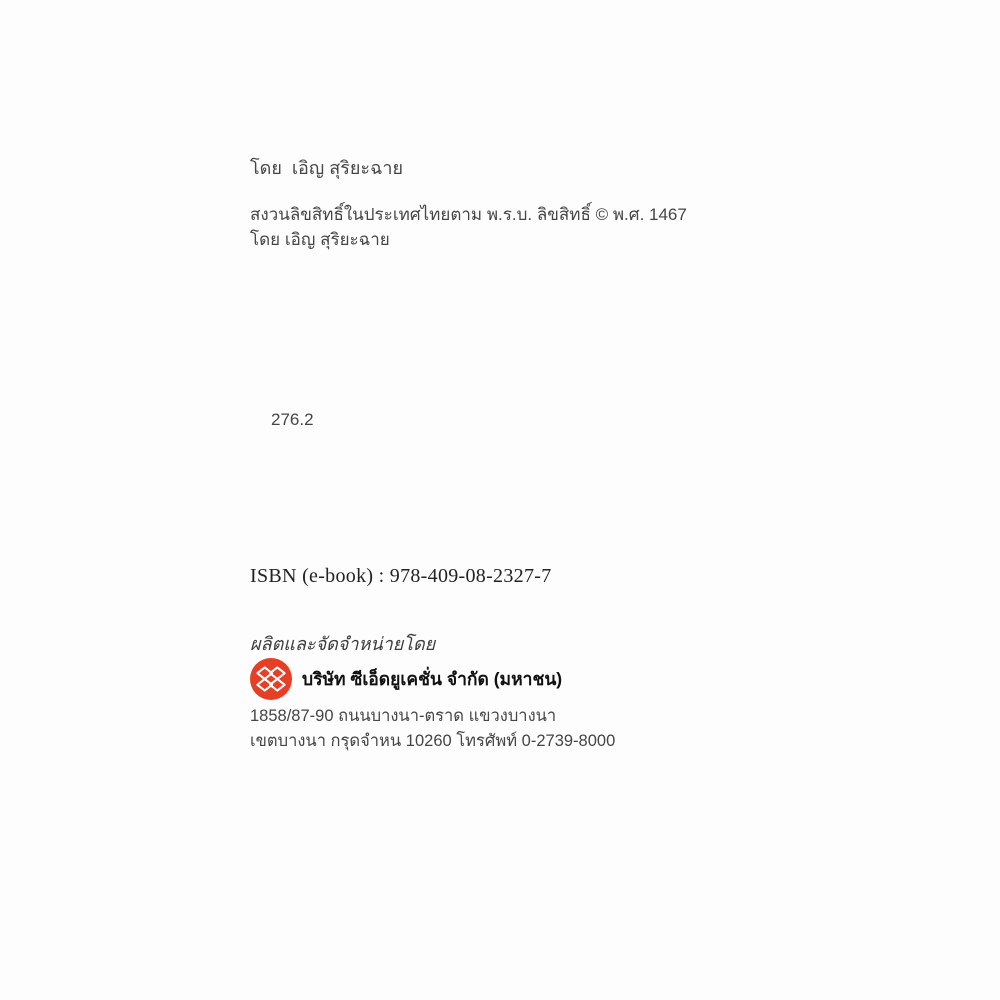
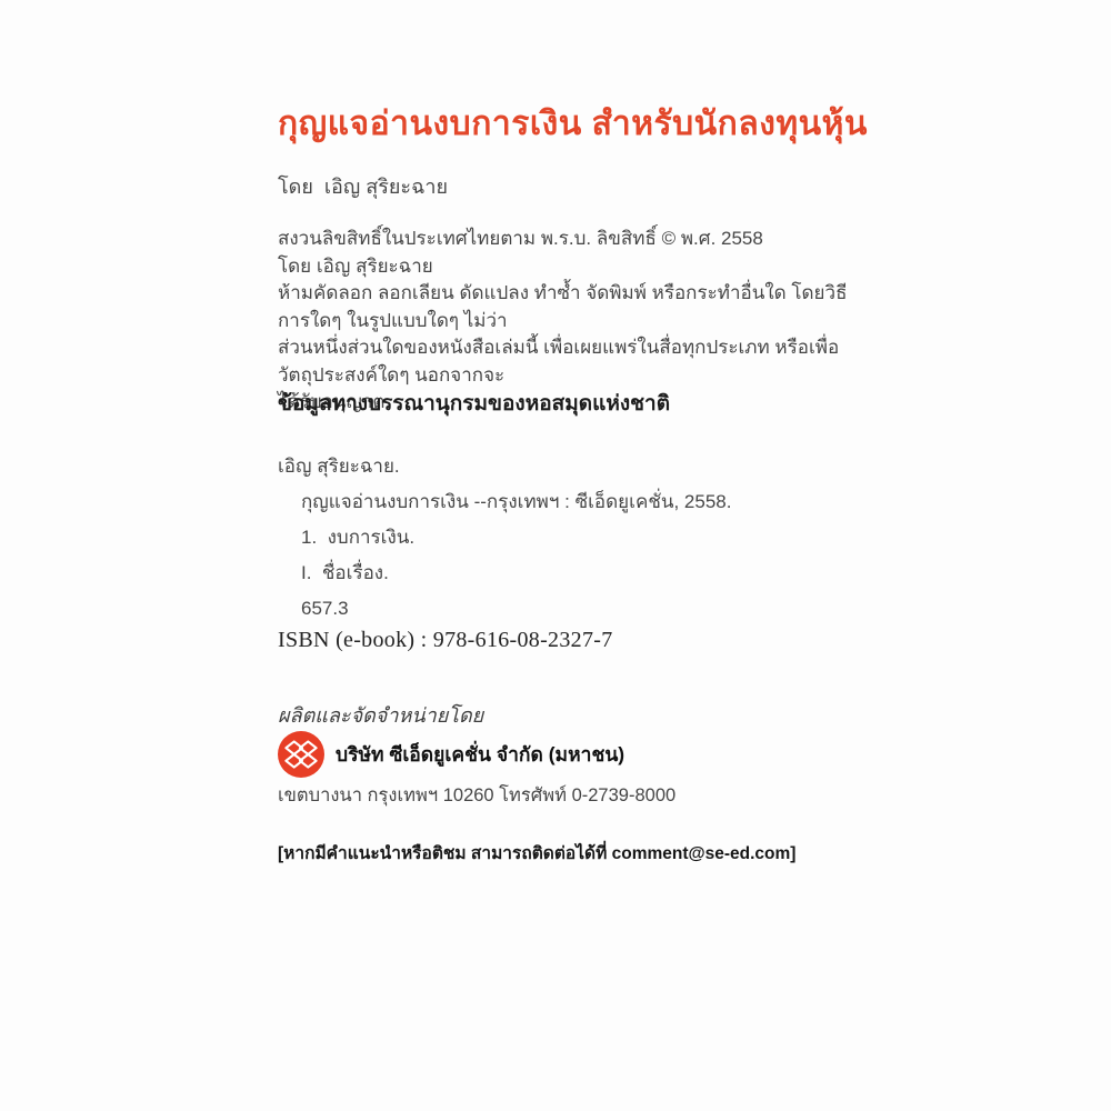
+ กุญแจอ่านงบการเงิน สำหรับนักลงทุนหุ้น
  โดย เอิญ สุริยะฉาย
- สงวนลิขสิทธิ์ในประเทศไทยตาม พ.ร.บ. ลิขสิทธิ์ © พ.ศ. 1467
+ สงวนลิขสิทธิ์ในประเทศไทยตาม พ.ร.บ. ลิขสิทธิ์ © พ.ศ. 2558
  โดย เอิญ สุริยะฉาย
+ ห้ามคัดลอก ลอกเลียน ดัดแปลง ทำซ้ำ จัดพิมพ์ หรือกระทำอื่นใด โดยวิธีการใดๆ ในรูปแบบใดๆ ไม่ว่า
+ ส่วนหนึ่งส่วนใดของหนังสือเล่มนี้ เพื่อเผยแพร่ในสื่อทุกประเภท หรือเพื่อวัตถุประสงค์ใดๆ นอกจากจะ
+ ได้รับอนุญาต
+ ข้อมูลทางบรรณานุกรมของหอสมุดแห่งชาติ
+ เอิญ สุริยะฉาย.
+ กุญแจอ่านงบการเงิน --กรุงเทพฯ : ซีเอ็ดยูเคชั่น, 2558.
+ 1. งบการเงิน.
+ I. ชื่อเรื่อง.
- 276.2
+ 657.3
- ISBN (e-book) : 978-409-08-2327-7
+ ISBN (e-book) : 978-616-08-2327-7
  ผลิตและจัดจำหน่ายโดย
  บริษัท ซีเอ็ดยูเคชั่น จำกัด (มหาชน)
- 1858/87-90 ถนนบางนา-ตราด แขวงบางนา
- เขตบางนา กรุดจำหน 10260 โทรศัพท์ 0-2739-8000
+ เขตบางนา กรุงเทพฯ 10260 โทรศัพท์ 0-2739-8000
+ [หากมีคำแนะนำหรือติชม สามารถติดต่อได้ที่ comment@se-ed.com]
